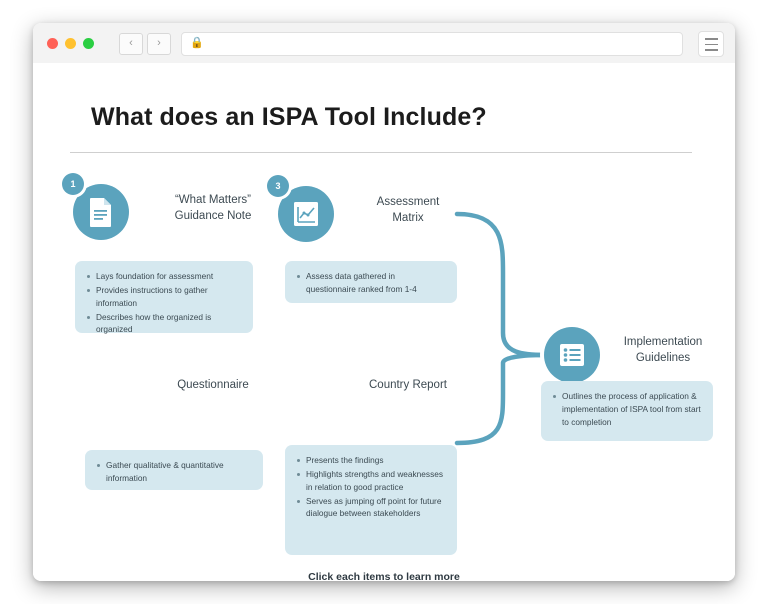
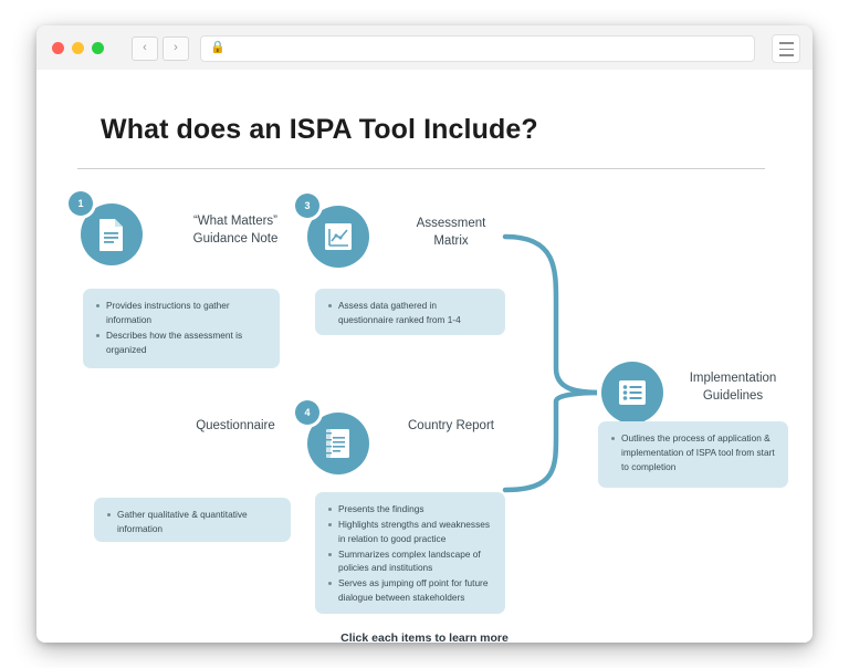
  ‹
  ›
  🔒
  What does an ISPA Tool Include?
  1
  “What Matters”
  Guidance Note
- Lays foundation for assessment
  Provides instructions to gather information
- Describes how the organized is organized
+ Describes how the assessment is organized
  Questionnaire
  Gather qualitative & quantitative information
  3
  Assessment
  Matrix
  Assess data gathered in questionnaire ranked from 1-4
+ 4
  Country Report
  Presents the findings
  Highlights strengths and weaknesses in relation to good practice
+ Summarizes complex landscape of policies and institutions
  Serves as jumping off point for future dialogue between stakeholders
  Implementation
  Guidelines
  Outlines the process of application & implementation of ISPA tool from start to completion
  Click each items to learn more
